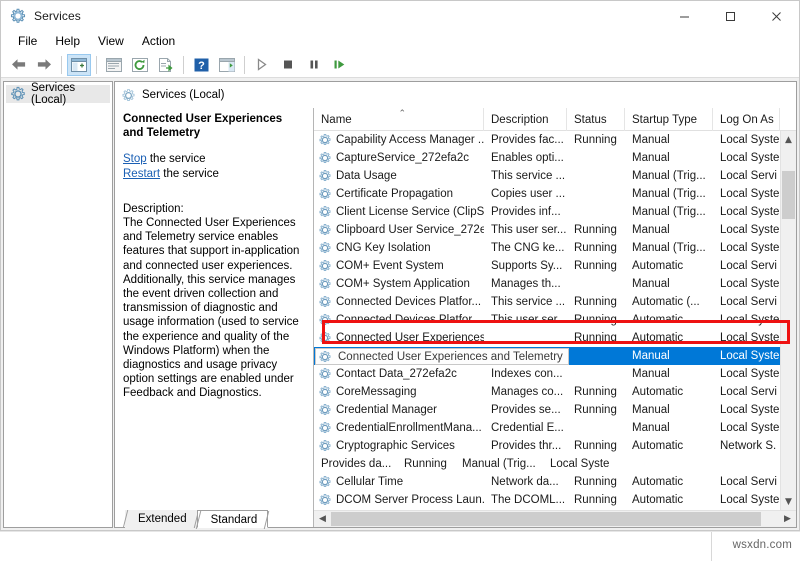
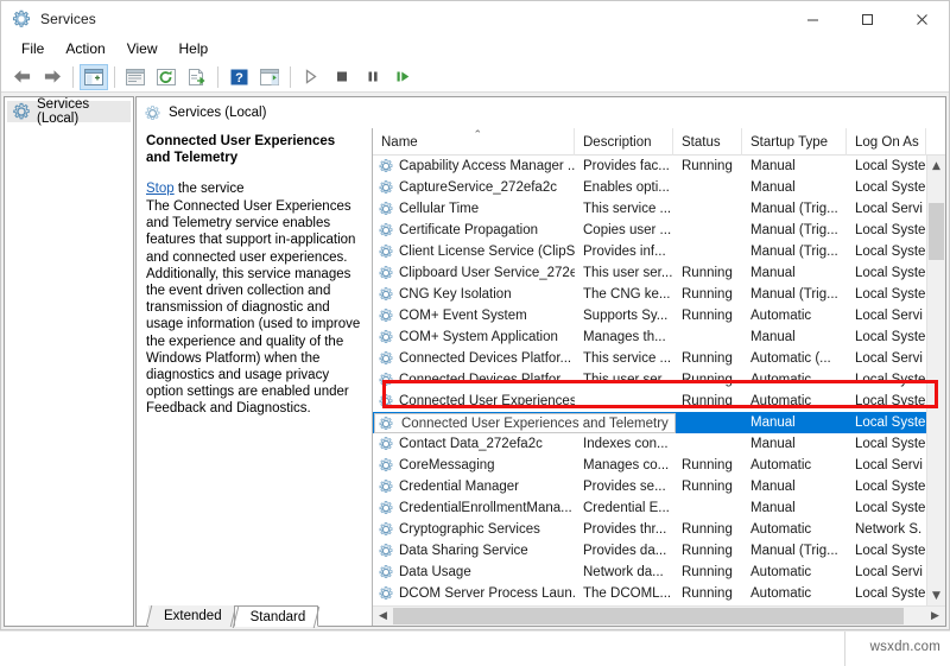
  Services
  File
- Help
+ Action
  View
- Action
+ Help
  ?
  Services (Local)
  Services (Local)
  Connected User Experiences and Telemetry
  Stop the service
- Restart the service
- Description:
- The Connected User Experiences and Telemetry service enables features that support in-application and connected user experiences. Additionally, this service manages the event driven collection and transmission of diagnostic and usage information (used to service the experience and quality of the Windows Platform) when the diagnostics and usage privacy option settings are enabled under Feedback and Diagnostics.
+ The Connected User Experiences and Telemetry service enables features that support in-application and connected user experiences. Additionally, this service manages the event driven collection and transmission of diagnostic and usage information (used to improve the experience and quality of the Windows Platform) when the diagnostics and usage privacy option settings are enabled under Feedback and Diagnostics.
  Name
  ⌃
  Description
  Status
  Startup Type
  Log On As
  Capability Access Manager ..
  Provides fac...
  Running
  Manual
  Local Syste
  CaptureService_272efa2c
  Enables opti...
  Manual
  Local Syste
- Data Usage
+ Cellular Time
  This service ...
  Manual (Trig...
  Local Servi
  Certificate Propagation
  Copies user ...
  Manual (Trig...
  Local Syste
  Client License Service (ClipS
  Provides inf...
  Manual (Trig...
  Local Syste
  Clipboard User Service_272e
  This user ser...
  Running
  Manual
  Local Syste
  CNG Key Isolation
  The CNG ke...
  Running
  Manual (Trig...
  Local Syste
  COM+ Event System
  Supports Sy...
  Running
  Automatic
  Local Servi
  COM+ System Application
  Manages th...
  Manual
  Local Syste
  Connected Devices Platfor...
  This service ...
  Running
  Automatic (...
  Local Servi
  Connected Devices Platfor...
  This user ser...
  Running
  Automatic
  Local Syste
  Running
  Automatic
  Local Syste
  Manual
  Local Syste
  Contact Data_272efa2c
  Indexes con...
  Manual
  Local Syste
  CoreMessaging
  Manages co...
  Running
  Automatic
  Local Servi
  Credential Manager
  Provides se...
  Running
  Manual
  Local Syste
  CredentialEnrollmentMana...
  Credential E...
  Manual
  Local Syste
  Cryptographic Services
  Provides thr...
  Running
  Automatic
  Network S.
+ Data Sharing Service
  Provides da...
  Running
  Manual (Trig...
  Local Syste
- Cellular Time
+ Data Usage
  Network da...
  Running
  Automatic
  Local Servi
  DCOM Server Process Laun.
  The DCOML...
  Running
  Automatic
  Local Syste
  Connected User Experiences and Telemetry
  ▲
  ▼
  ◀
  ▶
  Extended
  Standard
  wsxdn.com
